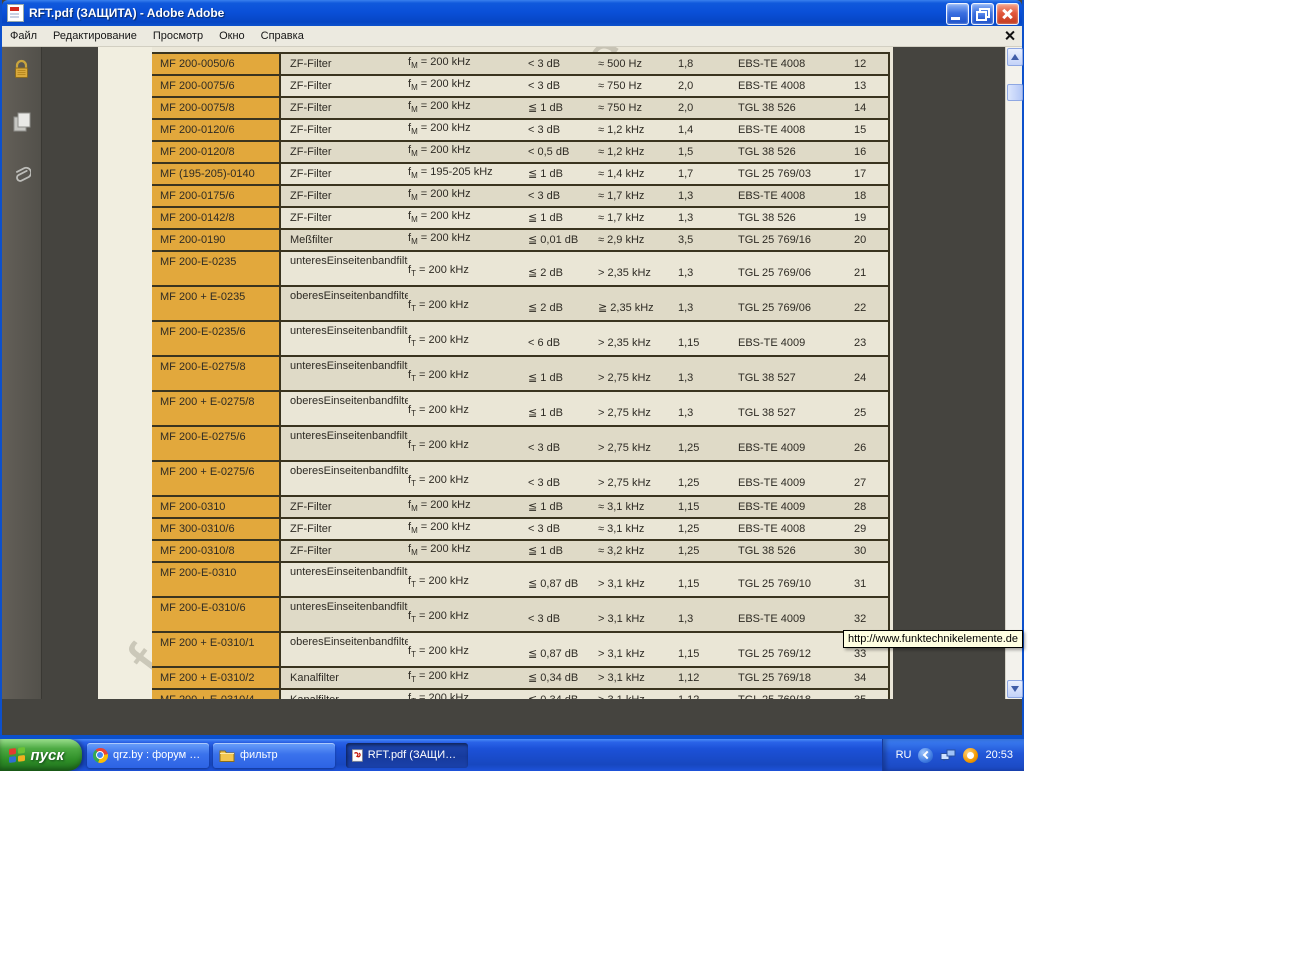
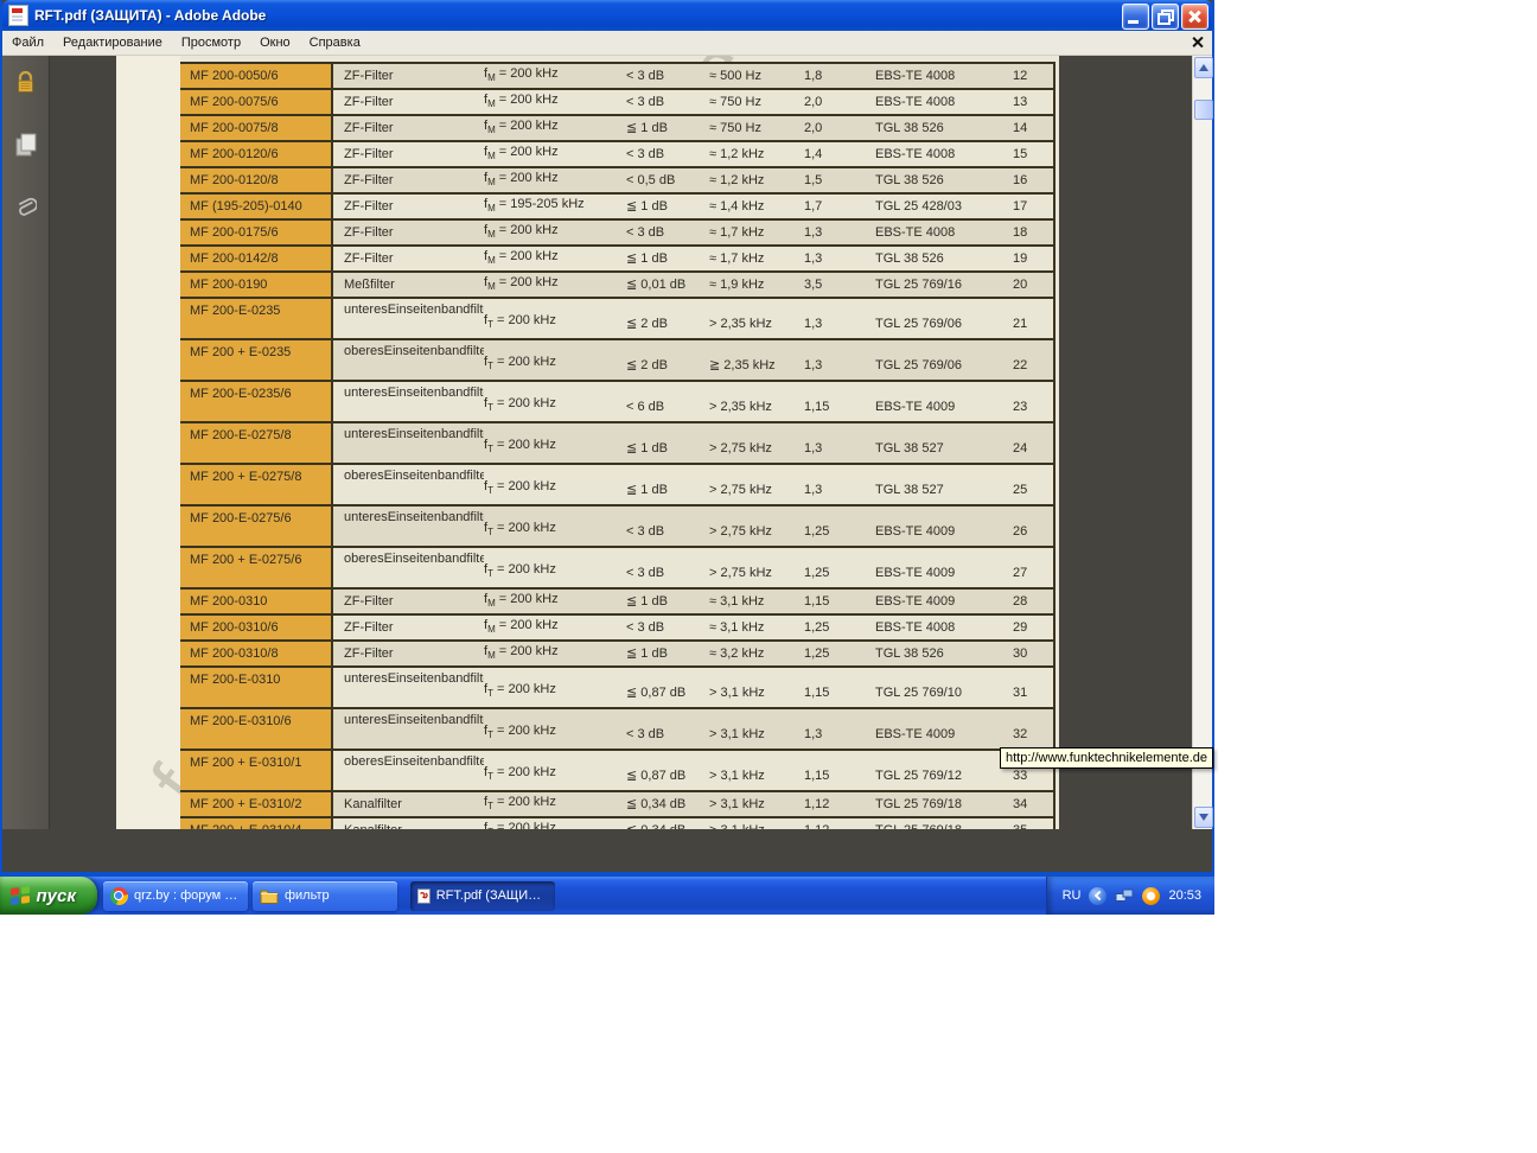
  RFT.pdf (ЗАЩИТА) - Adobe Adobe
  Файл
  Редактирование
  Просмотр
  Окно
  Справка
  MF 200-0050/6
  ZF-Filter
  fM = 200 kHz
  < 3 dB
  ≈ 500 Hz
  1,8
  EBS-TE 4008
  12
  MF 200-0075/6
  ZF-Filter
  fM = 200 kHz
  < 3 dB
  ≈ 750 Hz
  2,0
  EBS-TE 4008
  13
  MF 200-0075/8
  ZF-Filter
  fM = 200 kHz
  ≦ 1 dB
  ≈ 750 Hz
  2,0
  TGL 38 526
  14
  MF 200-0120/6
  ZF-Filter
  fM = 200 kHz
  < 3 dB
  ≈ 1,2 kHz
  1,4
  EBS-TE 4008
  15
  MF 200-0120/8
  ZF-Filter
  fM = 200 kHz
  < 0,5 dB
  ≈ 1,2 kHz
  1,5
  TGL 38 526
  16
  MF (195-205)-0140
  ZF-Filter
  fM = 195-205 kHz
  ≦ 1 dB
  ≈ 1,4 kHz
  1,7
- TGL 25 769/03
+ TGL 25 428/03
  17
  MF 200-0175/6
  ZF-Filter
  fM = 200 kHz
  < 3 dB
  ≈ 1,7 kHz
  1,3
  EBS-TE 4008
  18
  MF 200-0142/8
  ZF-Filter
  fM = 200 kHz
  ≦ 1 dB
  ≈ 1,7 kHz
  1,3
  TGL 38 526
  19
  MF 200-0190
  Meßfilter
  fM = 200 kHz
  ≦ 0,01 dB
- ≈ 2,9 kHz
+ ≈ 1,9 kHz
  3,5
  TGL 25 769/16
  20
  MF 200-E-0235
  unteres
  Einseitenbandfilt
  fT = 200 kHz
  ≦ 2 dB
  > 2,35 kHz
  1,3
  TGL 25 769/06
  21
  MF 200 + E-0235
  oberes
  Einseitenbandfilte
  fT = 200 kHz
  ≦ 2 dB
  ≧ 2,35 kHz
  1,3
  TGL 25 769/06
  22
  MF 200-E-0235/6
  unteres
  Einseitenbandfilt
  fT = 200 kHz
  < 6 dB
  > 2,35 kHz
  1,15
  EBS-TE 4009
  23
  MF 200-E-0275/8
  unteres
  Einseitenbandfilt
  fT = 200 kHz
  ≦ 1 dB
  > 2,75 kHz
  1,3
  TGL 38 527
  24
  MF 200 + E-0275/8
  oberes
  Einseitenbandfilte
  fT = 200 kHz
  ≦ 1 dB
  > 2,75 kHz
  1,3
  TGL 38 527
  25
  MF 200-E-0275/6
  unteres
  Einseitenbandfilt
  fT = 200 kHz
  < 3 dB
  > 2,75 kHz
  1,25
  EBS-TE 4009
  26
  MF 200 + E-0275/6
  oberes
  Einseitenbandfilte
  fT = 200 kHz
  < 3 dB
  > 2,75 kHz
  1,25
  EBS-TE 4009
  27
  MF 200-0310
  ZF-Filter
  fM = 200 kHz
  ≦ 1 dB
  ≈ 3,1 kHz
  1,15
  EBS-TE 4009
  28
- MF 300-0310/6
+ MF 200-0310/6
  ZF-Filter
  fM = 200 kHz
  < 3 dB
  ≈ 3,1 kHz
  1,25
  EBS-TE 4008
  29
  MF 200-0310/8
  ZF-Filter
  fM = 200 kHz
  ≦ 1 dB
  ≈ 3,2 kHz
  1,25
  TGL 38 526
  30
  MF 200-E-0310
  unteres
  Einseitenbandfilt
  fT = 200 kHz
  ≦ 0,87 dB
  > 3,1 kHz
  1,15
  TGL 25 769/10
  31
  MF 200-E-0310/6
  unteres
  Einseitenbandfilt
  fT = 200 kHz
  < 3 dB
  > 3,1 kHz
  1,3
  EBS-TE 4009
  32
  MF 200 + E-0310/1
  oberes
  Einseitenbandfilte
  fT = 200 kHz
  ≦ 0,87 dB
  > 3,1 kHz
  1,15
  TGL 25 769/12
  33
  MF 200 + E-0310/2
  Kanalfilter
  fT = 200 kHz
  ≦ 0,34 dB
  > 3,1 kHz
  1,12
  TGL 25 769/18
  34
  f = 200 kHz
  http://www.funktechnikelemente.de
  пуск
  qrz.by : форум ра
  фильтр
  RFT.pdf (ЗАЩИТА)
  RU
  20:53
